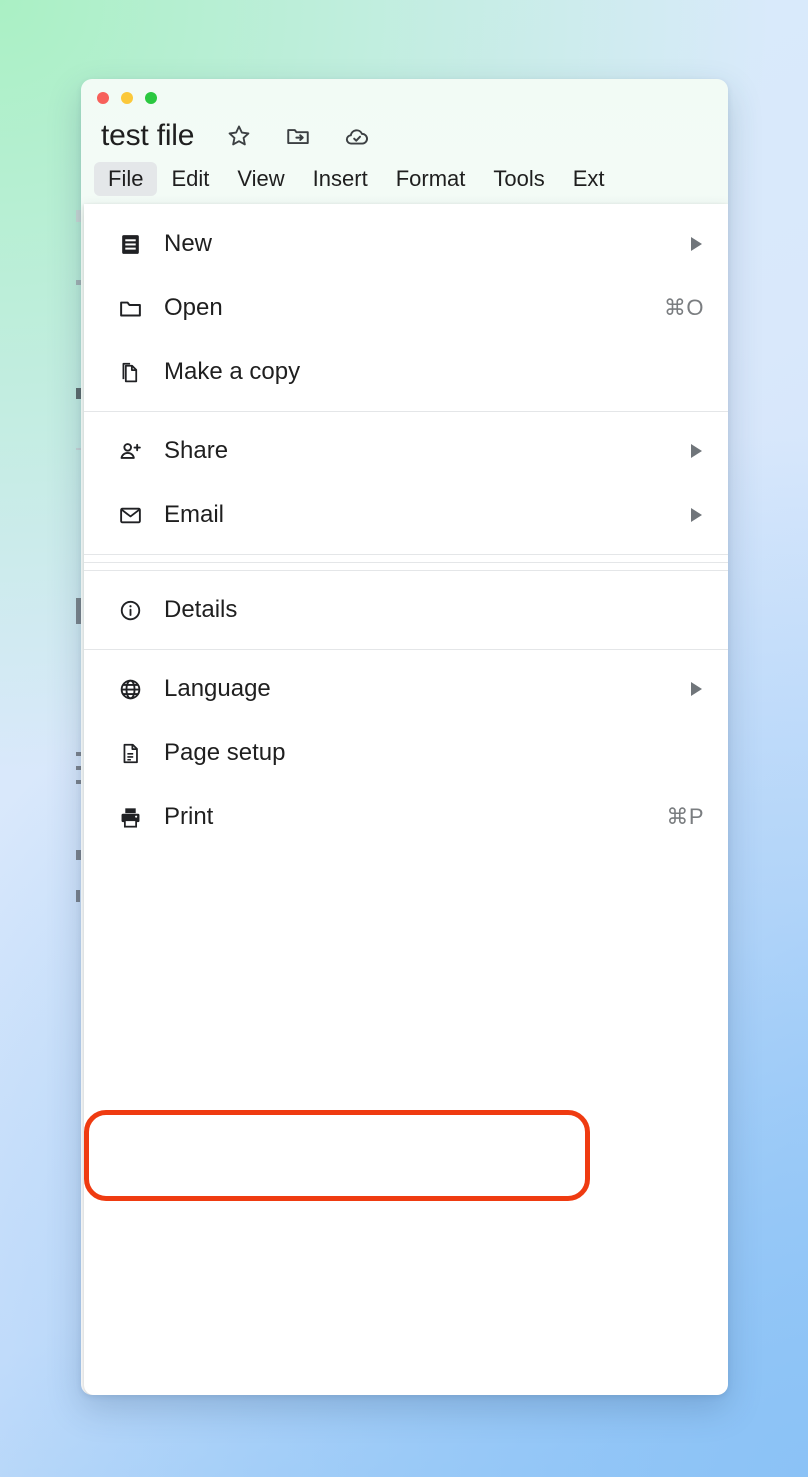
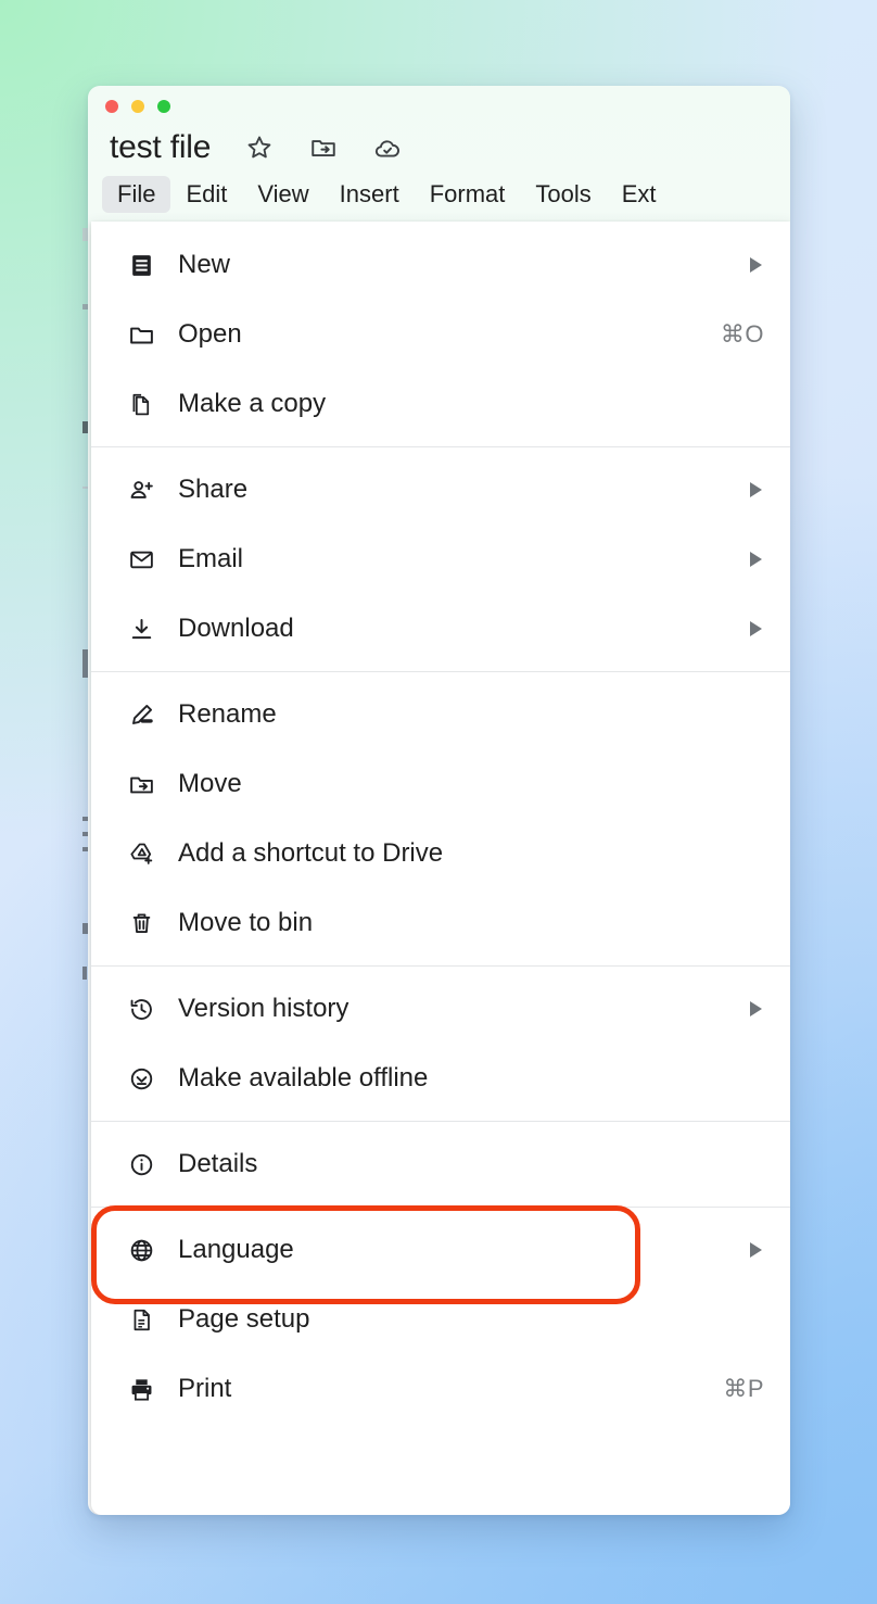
  test file
  File
  Edit
  View
  Insert
  Format
  Tools
  Ext
  New
  Open
  ⌘O
  Make a copy
  Share
  Email
+ Download
+ Rename
+ Move
+ Add a shortcut to Drive
+ Move to bin
+ Version history
+ Make available offline
  Details
  Language
  Page setup
  Print
  ⌘P
